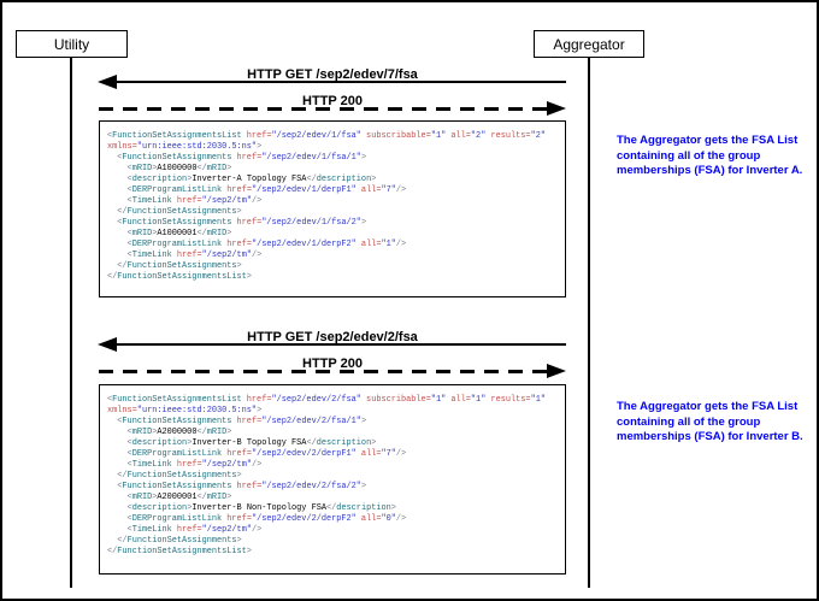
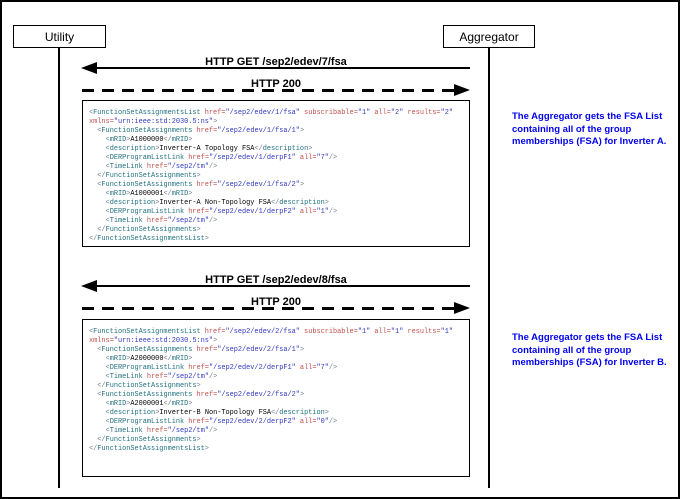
  Utility
  Aggregator
  HTTP GET /sep2/edev/7/fsa
  HTTP 200
  <FunctionSetAssignmentsList href="/sep2/edev/1/fsa" subscribable="1" all="2" results="2"
  xmlns="urn:ieee:std:2030.5:ns">
  <FunctionSetAssignments href="/sep2/edev/1/fsa/1">
  <mRID>A1000000</mRID>
  <description>Inverter-A Topology FSA</description>
  <DERProgramListLink href="/sep2/edev/1/derpF1" all="7"/>
  <TimeLink href="/sep2/tm"/>
  </FunctionSetAssignments>
  <FunctionSetAssignments href="/sep2/edev/1/fsa/2">
  <mRID>A1000001</mRID>
+ <description>Inverter-A Non-Topology FSA</description>
  <DERProgramListLink href="/sep2/edev/1/derpF2" all="1"/>
  <TimeLink href="/sep2/tm"/>
  </FunctionSetAssignments>
  </FunctionSetAssignmentsList>
  The Aggregator gets the FSA List
  containing all of the group
  memberships (FSA) for Inverter A.
- HTTP GET /sep2/edev/2/fsa
+ HTTP GET /sep2/edev/8/fsa
  HTTP 200
  <FunctionSetAssignmentsList href="/sep2/edev/2/fsa" subscribable="1" all="1" results="1"
  xmlns="urn:ieee:std:2030.5:ns">
  <FunctionSetAssignments href="/sep2/edev/2/fsa/1">
  <mRID>A2000000</mRID>
- <description>Inverter-B Topology FSA</description>
  <DERProgramListLink href="/sep2/edev/2/derpF1" all="7"/>
  <TimeLink href="/sep2/tm"/>
  </FunctionSetAssignments>
  <FunctionSetAssignments href="/sep2/edev/2/fsa/2">
  <mRID>A2000001</mRID>
  <description>Inverter-B Non-Topology FSA</description>
  <DERProgramListLink href="/sep2/edev/2/derpF2" all="0"/>
  <TimeLink href="/sep2/tm"/>
  </FunctionSetAssignments>
  </FunctionSetAssignmentsList>
  The Aggregator gets the FSA List
  containing all of the group
  memberships (FSA) for Inverter B.
